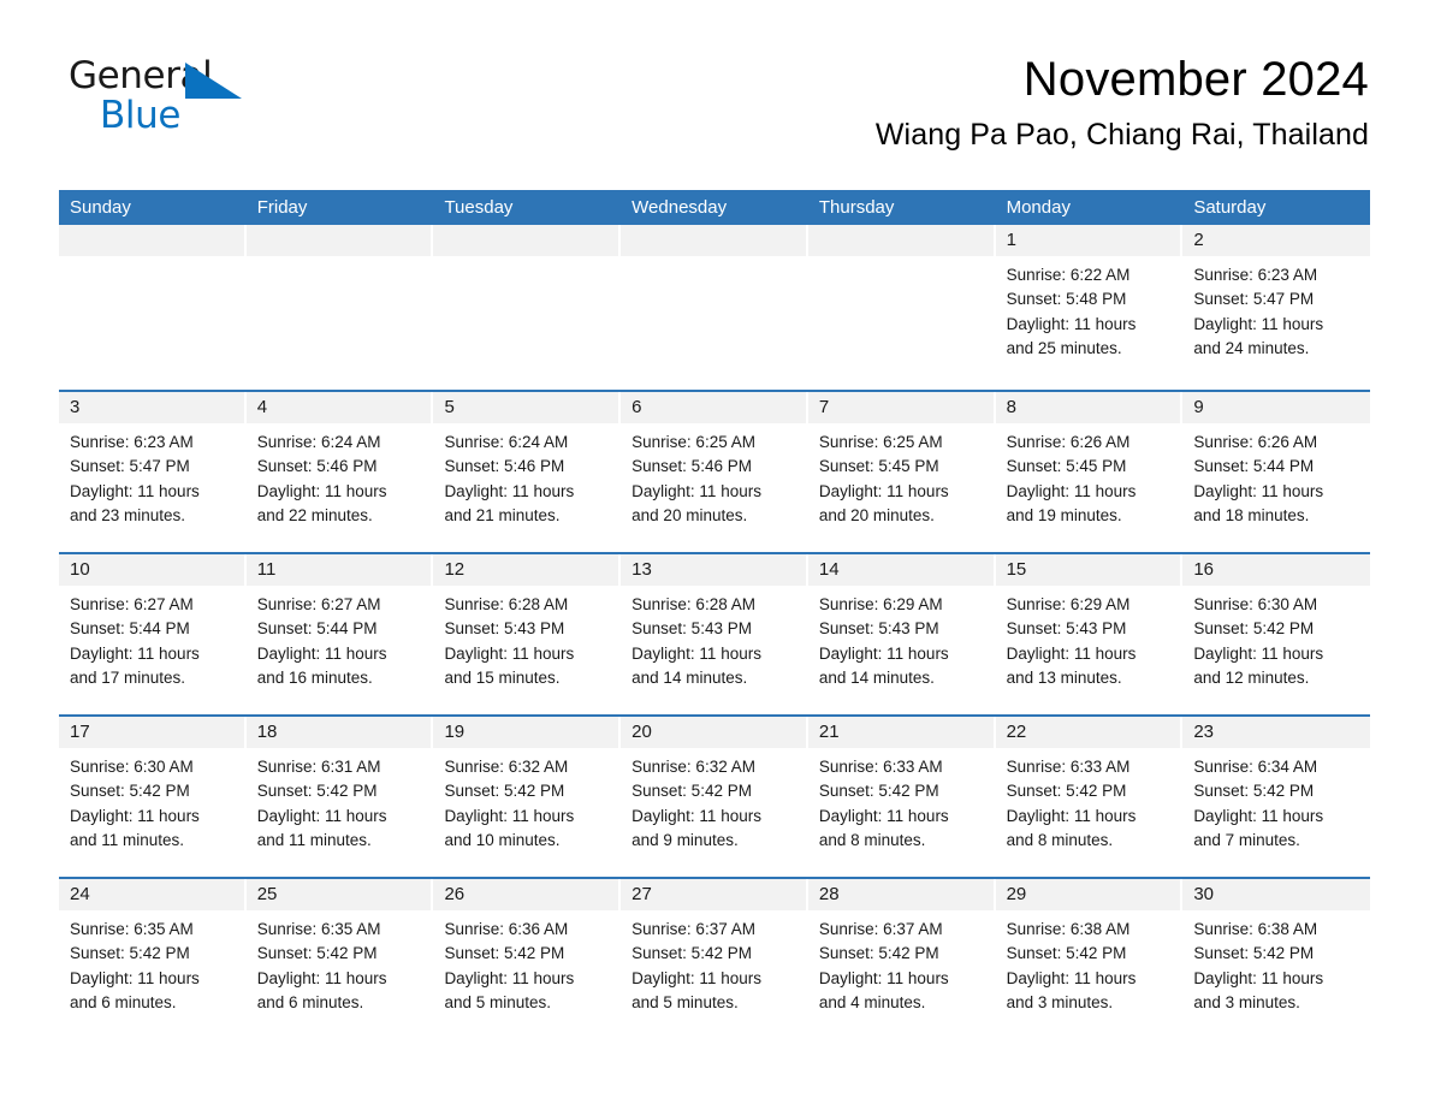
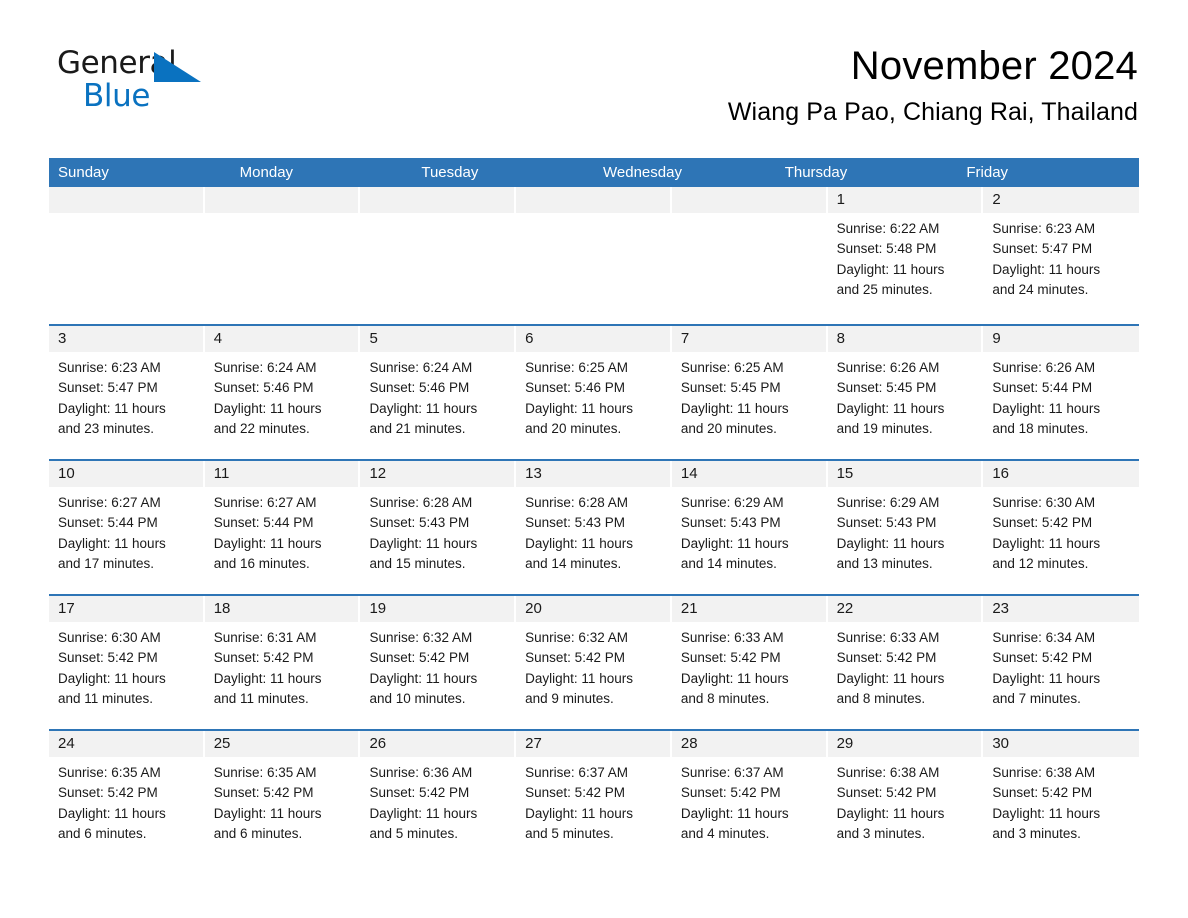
  Generl
  Blue
  November 2024
  Wiang Pa Pao, Chiang Rai, Thailand
  Sunday
- Friday
+ Monday
  Tuesday
  Wednesday
  Thursday
- Monday
+ Friday
- Saturday
  1
  Sunrise: 6:22 AM
  Sunset: 5:48 PM
  Daylight: 11 hours
  and 25 minutes.
  2
  Sunrise: 6:23 AM
  Sunset: 5:47 PM
  Daylight: 11 hours
  and 24 minutes.
  3
  Sunrise: 6:23 AM
  Sunset: 5:47 PM
  Daylight: 11 hours
  and 23 minutes.
  4
  Sunrise: 6:24 AM
  Sunset: 5:46 PM
  Daylight: 11 hours
  and 22 minutes.
  5
  Sunrise: 6:24 AM
  Sunset: 5:46 PM
  Daylight: 11 hours
  and 21 minutes.
  6
  Sunrise: 6:25 AM
  Sunset: 5:46 PM
  Daylight: 11 hours
  and 20 minutes.
  7
  Sunrise: 6:25 AM
  Sunset: 5:45 PM
  Daylight: 11 hours
  and 20 minutes.
  8
  Sunrise: 6:26 AM
  Sunset: 5:45 PM
  Daylight: 11 hours
  and 19 minutes.
  9
  Sunrise: 6:26 AM
  Sunset: 5:44 PM
  Daylight: 11 hours
  and 18 minutes.
  10
  Sunrise: 6:27 AM
  Sunset: 5:44 PM
  Daylight: 11 hours
  and 17 minutes.
  11
  Sunrise: 6:27 AM
  Sunset: 5:44 PM
  Daylight: 11 hours
  and 16 minutes.
  12
  Sunrise: 6:28 AM
  Sunset: 5:43 PM
  Daylight: 11 hours
  and 15 minutes.
  13
  Sunrise: 6:28 AM
  Sunset: 5:43 PM
  Daylight: 11 hours
  and 14 minutes.
  14
  Sunrise: 6:29 AM
  Sunset: 5:43 PM
  Daylight: 11 hours
  and 14 minutes.
  15
  Sunrise: 6:29 AM
  Sunset: 5:43 PM
  Daylight: 11 hours
  and 13 minutes.
  16
  Sunrise: 6:30 AM
  Sunset: 5:42 PM
  Daylight: 11 hours
  and 12 minutes.
  17
  Sunrise: 6:30 AM
  Sunset: 5:42 PM
  Daylight: 11 hours
  and 11 minutes.
  18
  Sunrise: 6:31 AM
  Sunset: 5:42 PM
  Daylight: 11 hours
  and 11 minutes.
  19
  Sunrise: 6:32 AM
  Sunset: 5:42 PM
  Daylight: 11 hours
  and 10 minutes.
  20
  Sunrise: 6:32 AM
  Sunset: 5:42 PM
  Daylight: 11 hours
  and 9 minutes.
  21
  Sunrise: 6:33 AM
  Sunset: 5:42 PM
  Daylight: 11 hours
  and 8 minutes.
  22
  Sunrise: 6:33 AM
  Sunset: 5:42 PM
  Daylight: 11 hours
  and 8 minutes.
  23
  Sunrise: 6:34 AM
  Sunset: 5:42 PM
  Daylight: 11 hours
  and 7 minutes.
  24
  Sunrise: 6:35 AM
  Sunset: 5:42 PM
  Daylight: 11 hours
  and 6 minutes.
  25
  Sunrise: 6:35 AM
  Sunset: 5:42 PM
  Daylight: 11 hours
  and 6 minutes.
  26
  Sunrise: 6:36 AM
  Sunset: 5:42 PM
  Daylight: 11 hours
  and 5 minutes.
  27
  Sunrise: 6:37 AM
  Sunset: 5:42 PM
  Daylight: 11 hours
  and 5 minutes.
  28
  Sunrise: 6:37 AM
  Sunset: 5:42 PM
  Daylight: 11 hours
  and 4 minutes.
  29
  Sunrise: 6:38 AM
  Sunset: 5:42 PM
  Daylight: 11 hours
  and 3 minutes.
  30
  Sunrise: 6:38 AM
  Sunset: 5:42 PM
  Daylight: 11 hours
  and 3 minutes.
